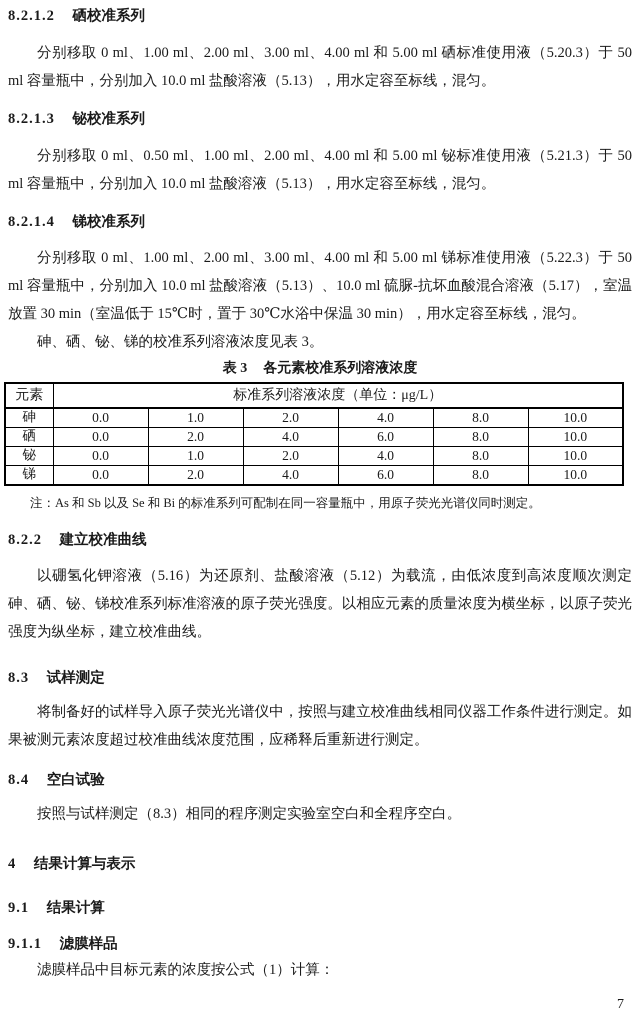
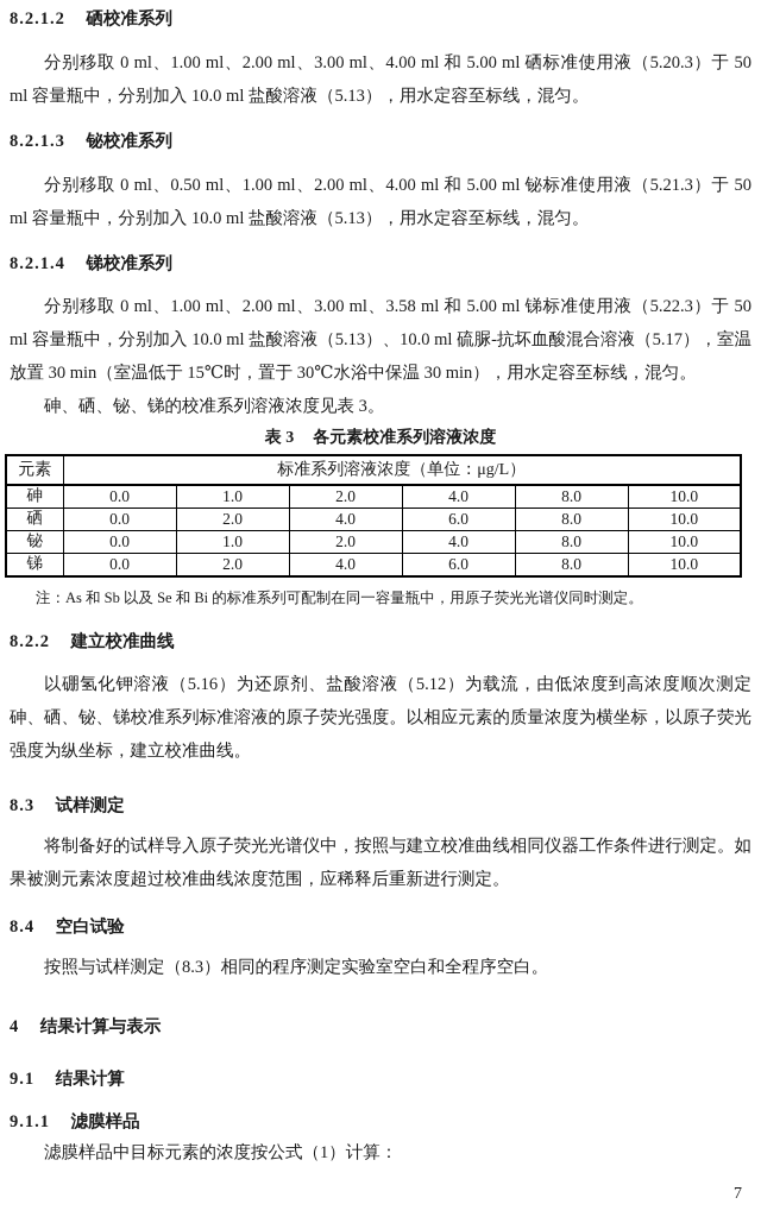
  8.2.1.2 硒校准系列
  分别移取 0 ml、1.00 ml、2.00 ml、3.00 ml、4.00 ml 和 5.00 ml 硒标准使用液（5.20.3）于 50 ml 容量瓶中，分别加入 10.0 ml 盐酸溶液（5.13），用水定容至标线，混匀。
  8.2.1.3 铋校准系列
  分别移取 0 ml、0.50 ml、1.00 ml、2.00 ml、4.00 ml 和 5.00 ml 铋标准使用液（5.21.3）于 50 ml 容量瓶中，分别加入 10.0 ml 盐酸溶液（5.13），用水定容至标线，混匀。
  8.2.1.4 锑校准系列
- 分别移取 0 ml、1.00 ml、2.00 ml、3.00 ml、4.00 ml 和 5.00 ml 锑标准使用液（5.22.3）于 50 ml 容量瓶中，分别加入 10.0 ml 盐酸溶液（5.13）、10.0 ml 硫脲-抗坏血酸混合溶液（5.17），室温放置 30 min（室温低于 15℃时，置于 30℃水浴中保温 30 min），用水定容至标线，混匀。
+ 分别移取 0 ml、1.00 ml、2.00 ml、3.00 ml、3.58 ml 和 5.00 ml 锑标准使用液（5.22.3）于 50 ml 容量瓶中，分别加入 10.0 ml 盐酸溶液（5.13）、10.0 ml 硫脲-抗坏血酸混合溶液（5.17），室温放置 30 min（室温低于 15℃时，置于 30℃水浴中保温 30 min），用水定容至标线，混匀。
  砷、硒、铋、锑的校准系列溶液浓度见表 3。
  表 3 各元素校准系列溶液浓度
  元素	标准系列溶液浓度（单位：μg/L）
  砷	0.0	1.0	2.0	4.0	8.0	10.0
  硒	0.0	2.0	4.0	6.0	8.0	10.0
  铋	0.0	1.0	2.0	4.0	8.0	10.0
  锑	0.0	2.0	4.0	6.0	8.0	10.0
  注：As 和 Sb 以及 Se 和 Bi 的标准系列可配制在同一容量瓶中，用原子荧光光谱仪同时测定。
  8.2.2 建立校准曲线
  以硼氢化钾溶液（5.16）为还原剂、盐酸溶液（5.12）为载流，由低浓度到高浓度顺次测定砷、硒、铋、锑校准系列标准溶液的原子荧光强度。以相应元素的质量浓度为横坐标，以原子荧光强度为纵坐标，建立校准曲线。
  8.3 试样测定
  将制备好的试样导入原子荧光光谱仪中，按照与建立校准曲线相同仪器工作条件进行测定。如果被测元素浓度超过校准曲线浓度范围，应稀释后重新进行测定。
  8.4 空白试验
  按照与试样测定（8.3）相同的程序测定实验室空白和全程序空白。
  4 结果计算与表示
  9.1 结果计算
  9.1.1 滤膜样品
  滤膜样品中目标元素的浓度按公式（1）计算：
  7
